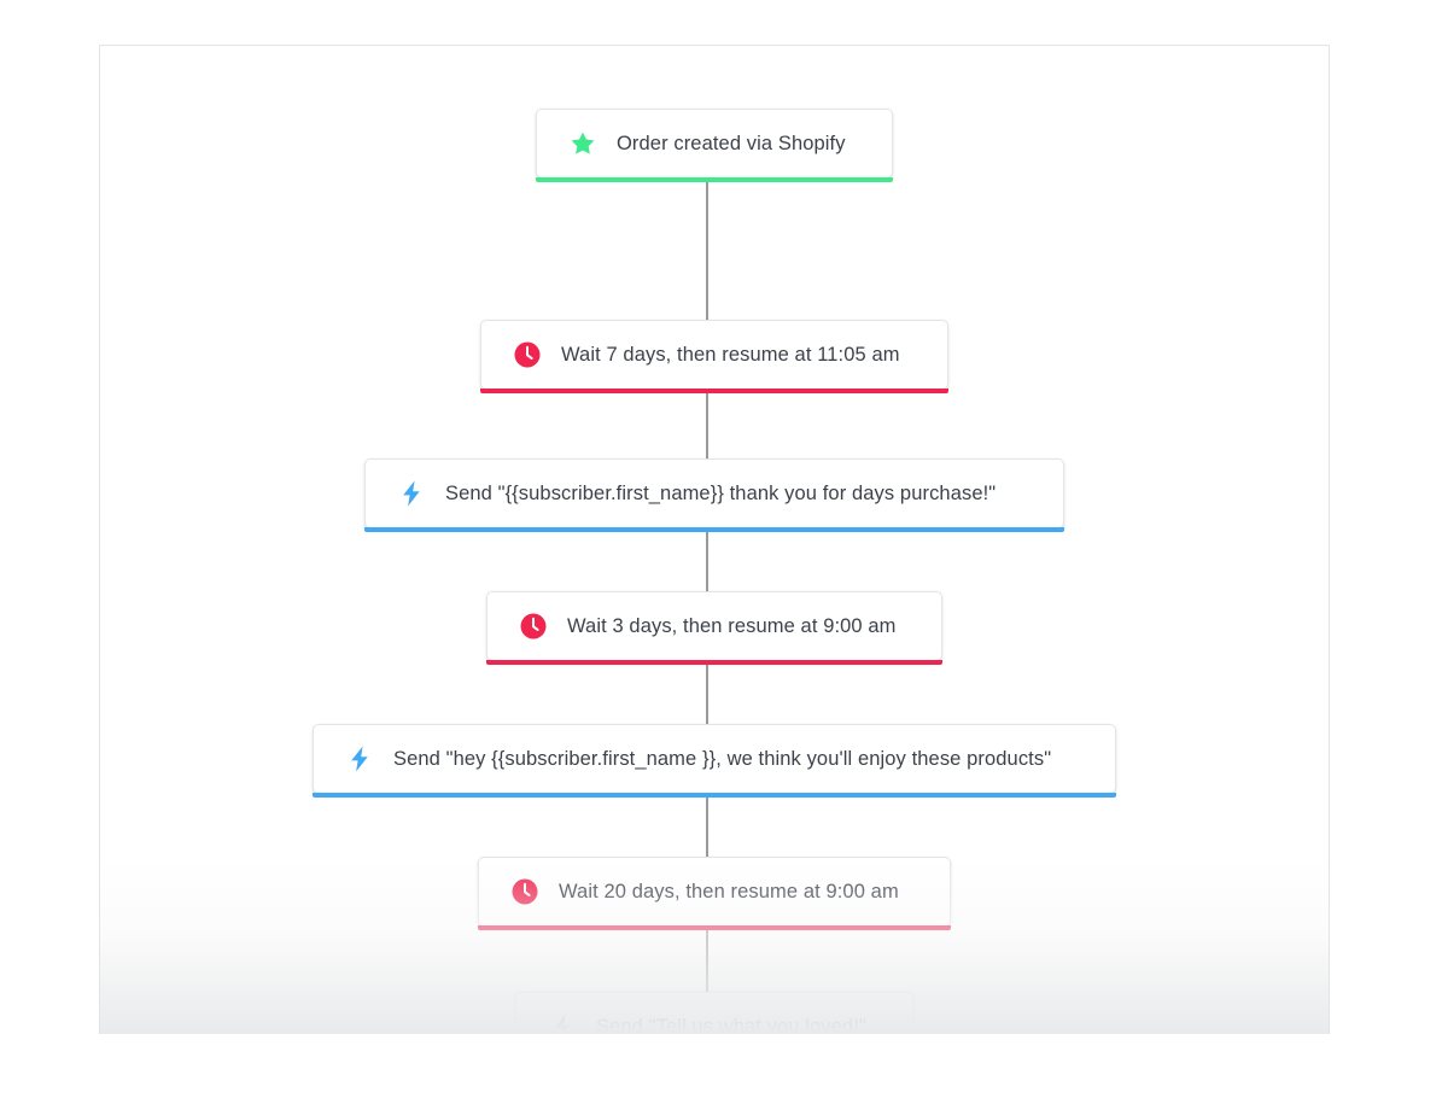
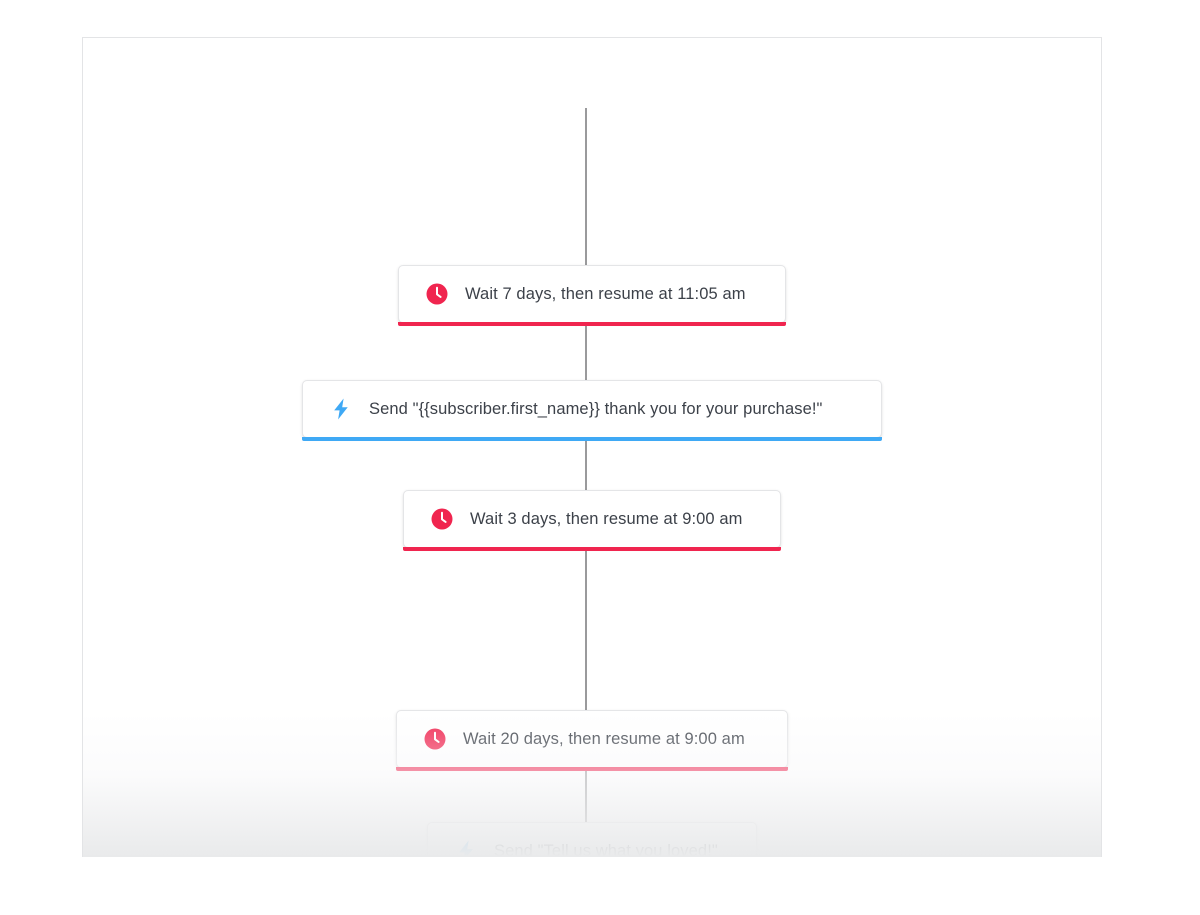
- Order created via Shopify
  Wait 7 days, then resume at 11:05 am
- Send "{{subscriber.first_name}} thank you for days purchase!"
+ Send "{{subscriber.first_name}} thank you for your purchase!"
  Wait 3 days, then resume at 9:00 am
- Send "hey {{subscriber.first_name }}, we think you'll enjoy these products"
